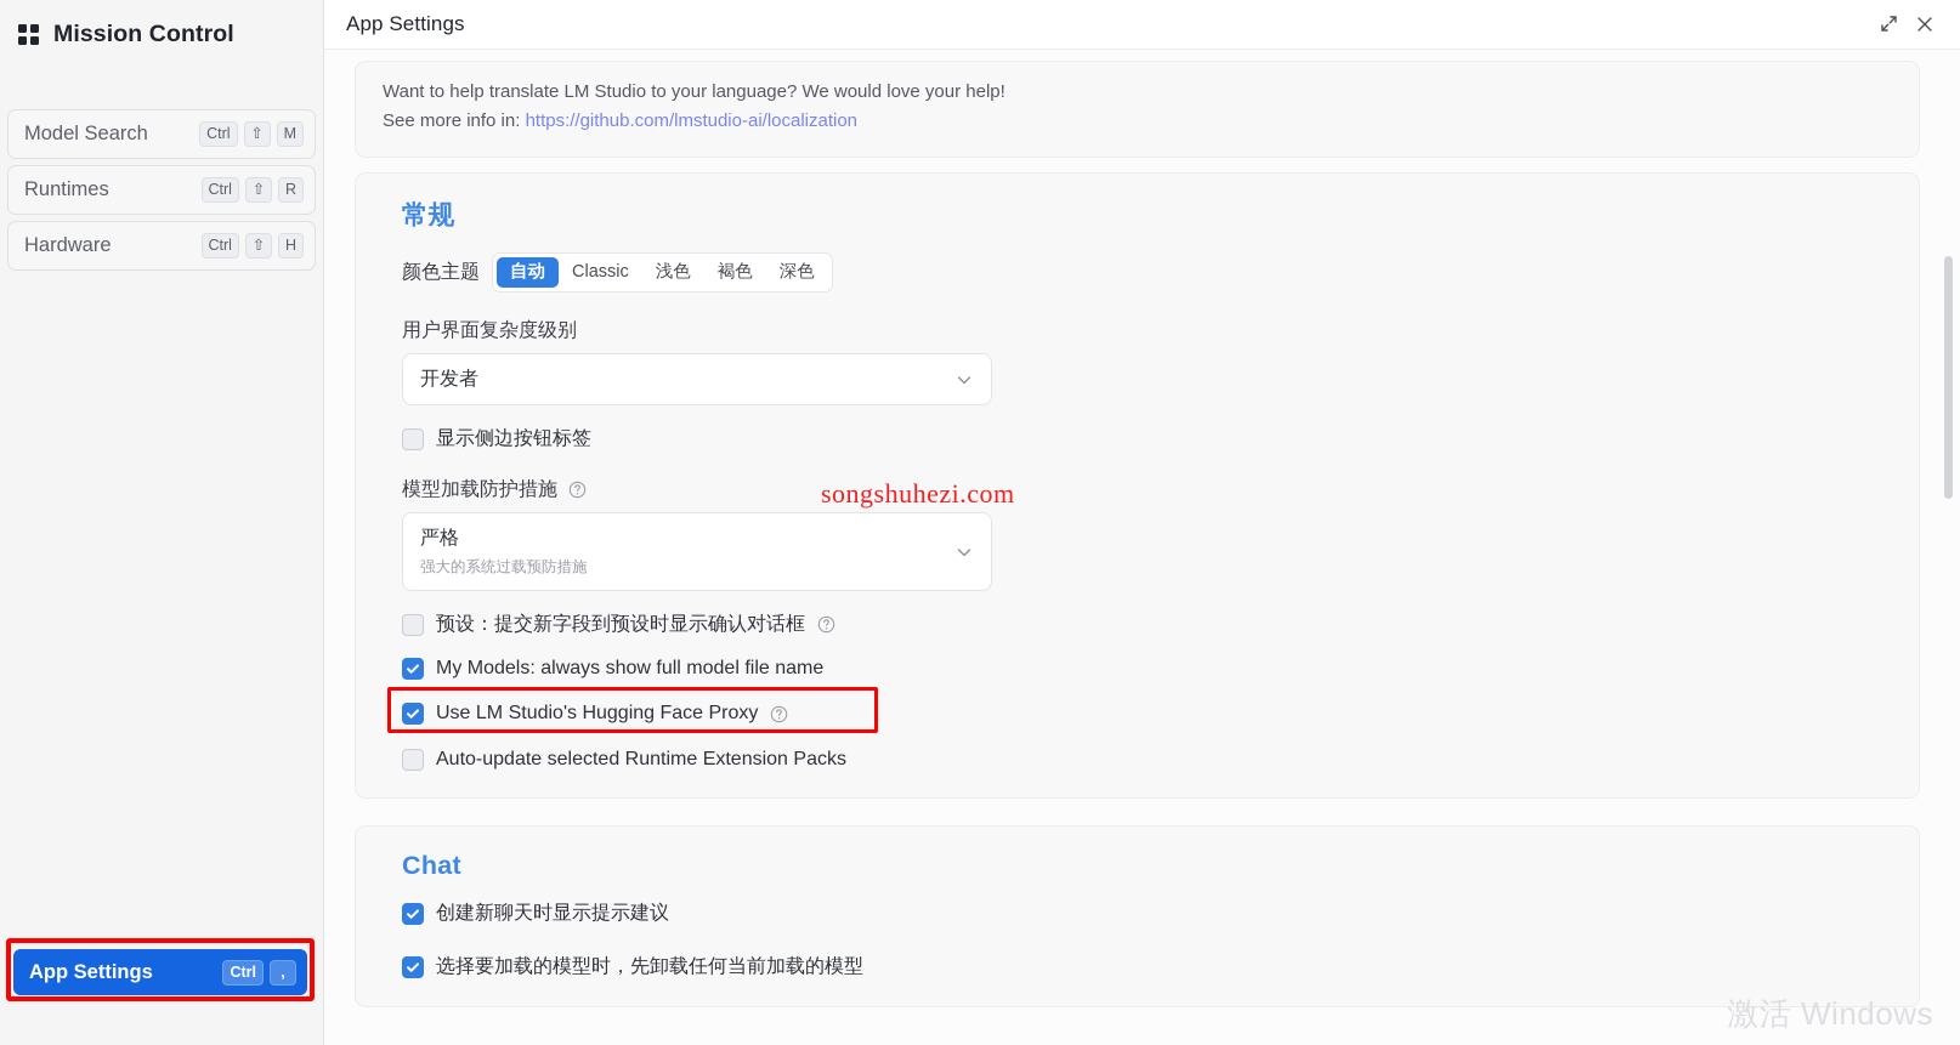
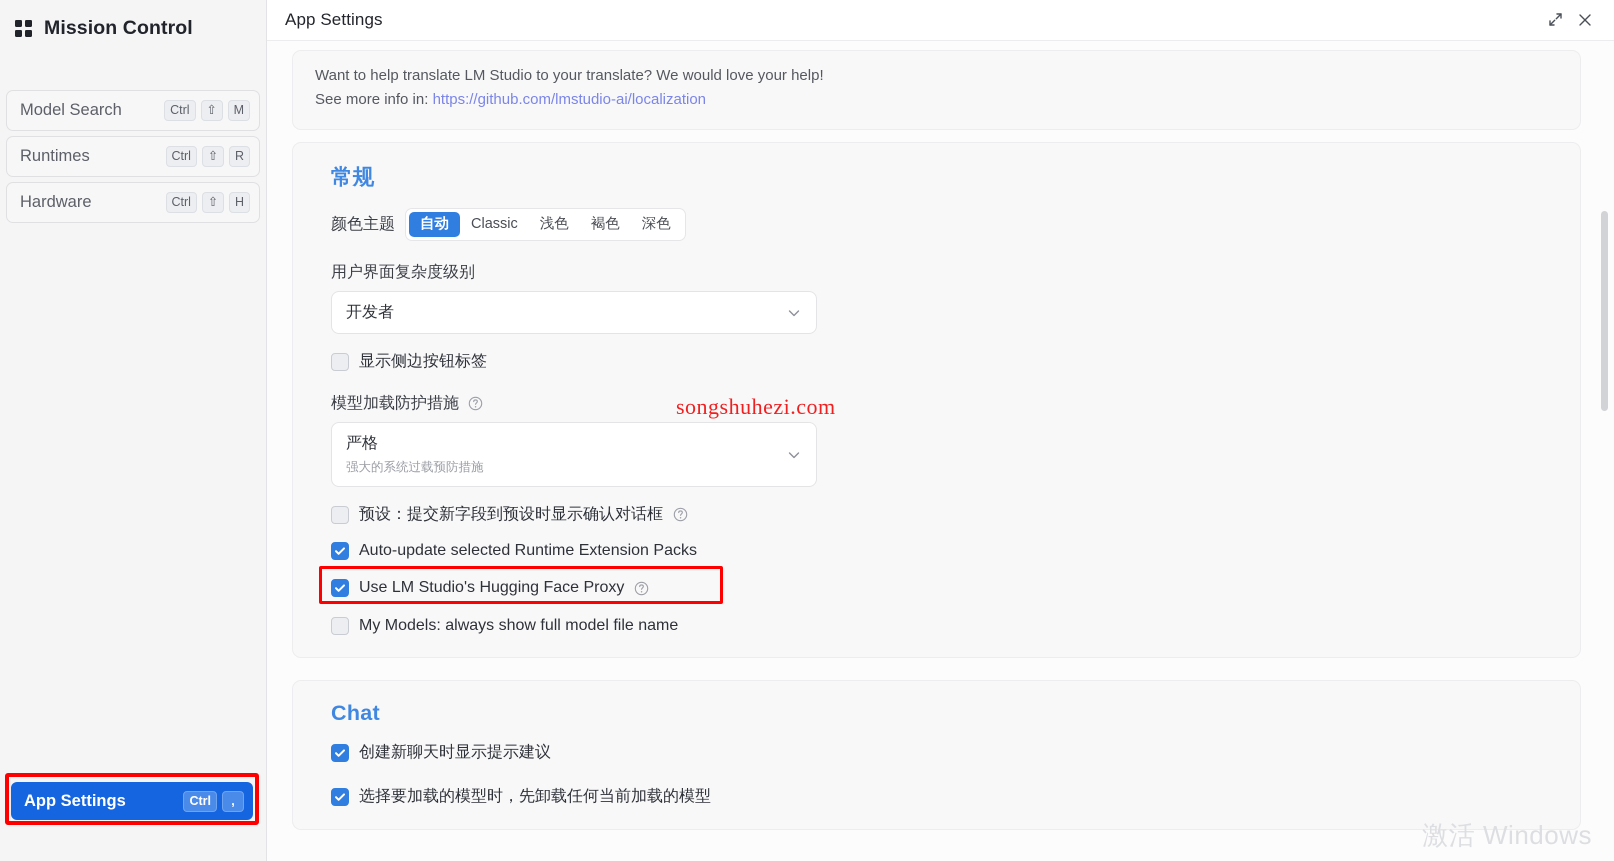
  Mission Control
  Model Search
  Ctrl
  ⇧
  M
  Runtimes
  Ctrl
  ⇧
  R
  Hardware
  Ctrl
  ⇧
  H
  App Settings
  Ctrl
  ,
  App Settings
- Want to help translate LM Studio to your language? We would love your help!
+ Want to help translate LM Studio to your translate? We would love your help!
  See more info in: https://github.com/lmstudio-ai/localization
  常规
  颜色主题
  自动
  Classic
  浅色
  褐色
  深色
  用户界面复杂度级别
  开发者
  显示侧边按钮标签
  模型加载防护措施
  严格
  强大的系统过载预防措施
  预设：提交新字段到预设时显示确认对话框
- My Models: always show full model file name
+ Auto-update selected Runtime Extension Packs
  Use LM Studio's Hugging Face Proxy
- Auto-update selected Runtime Extension Packs
+ My Models: always show full model file name
  Chat
  创建新聊天时显示提示建议
  选择要加载的模型时，先卸载任何当前加载的模型
  激活 Windows
  songshuhezi.com
